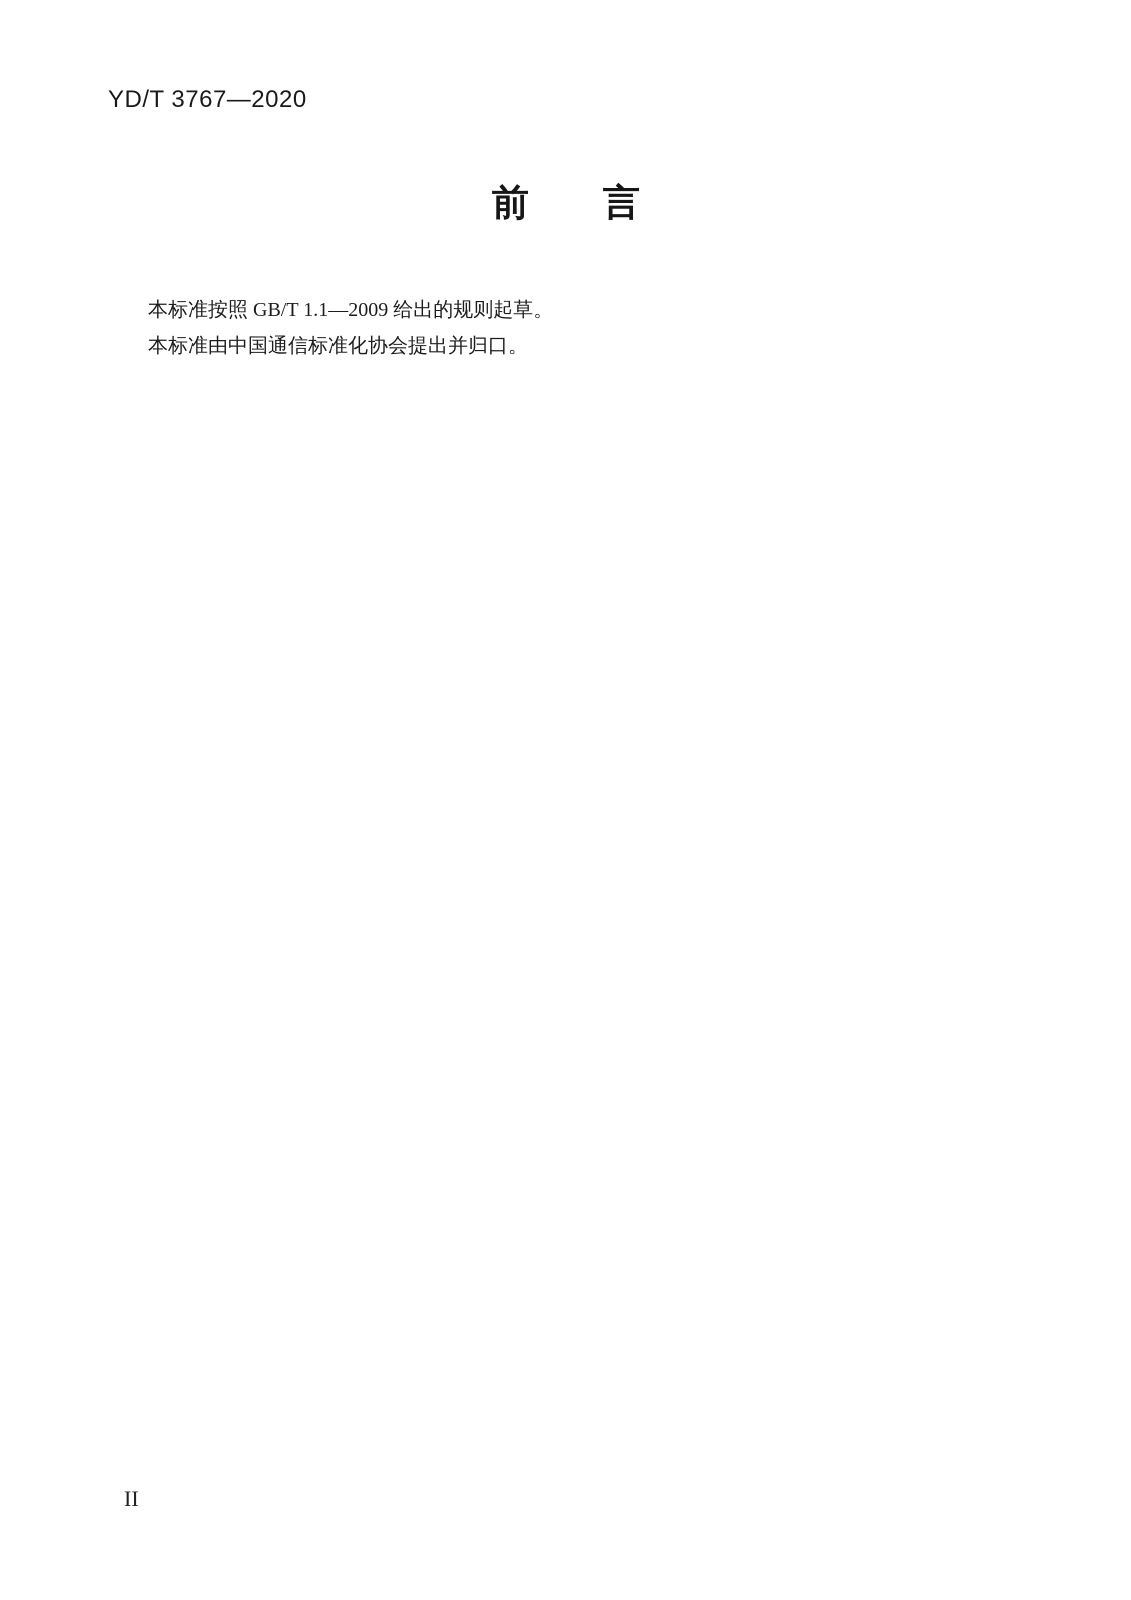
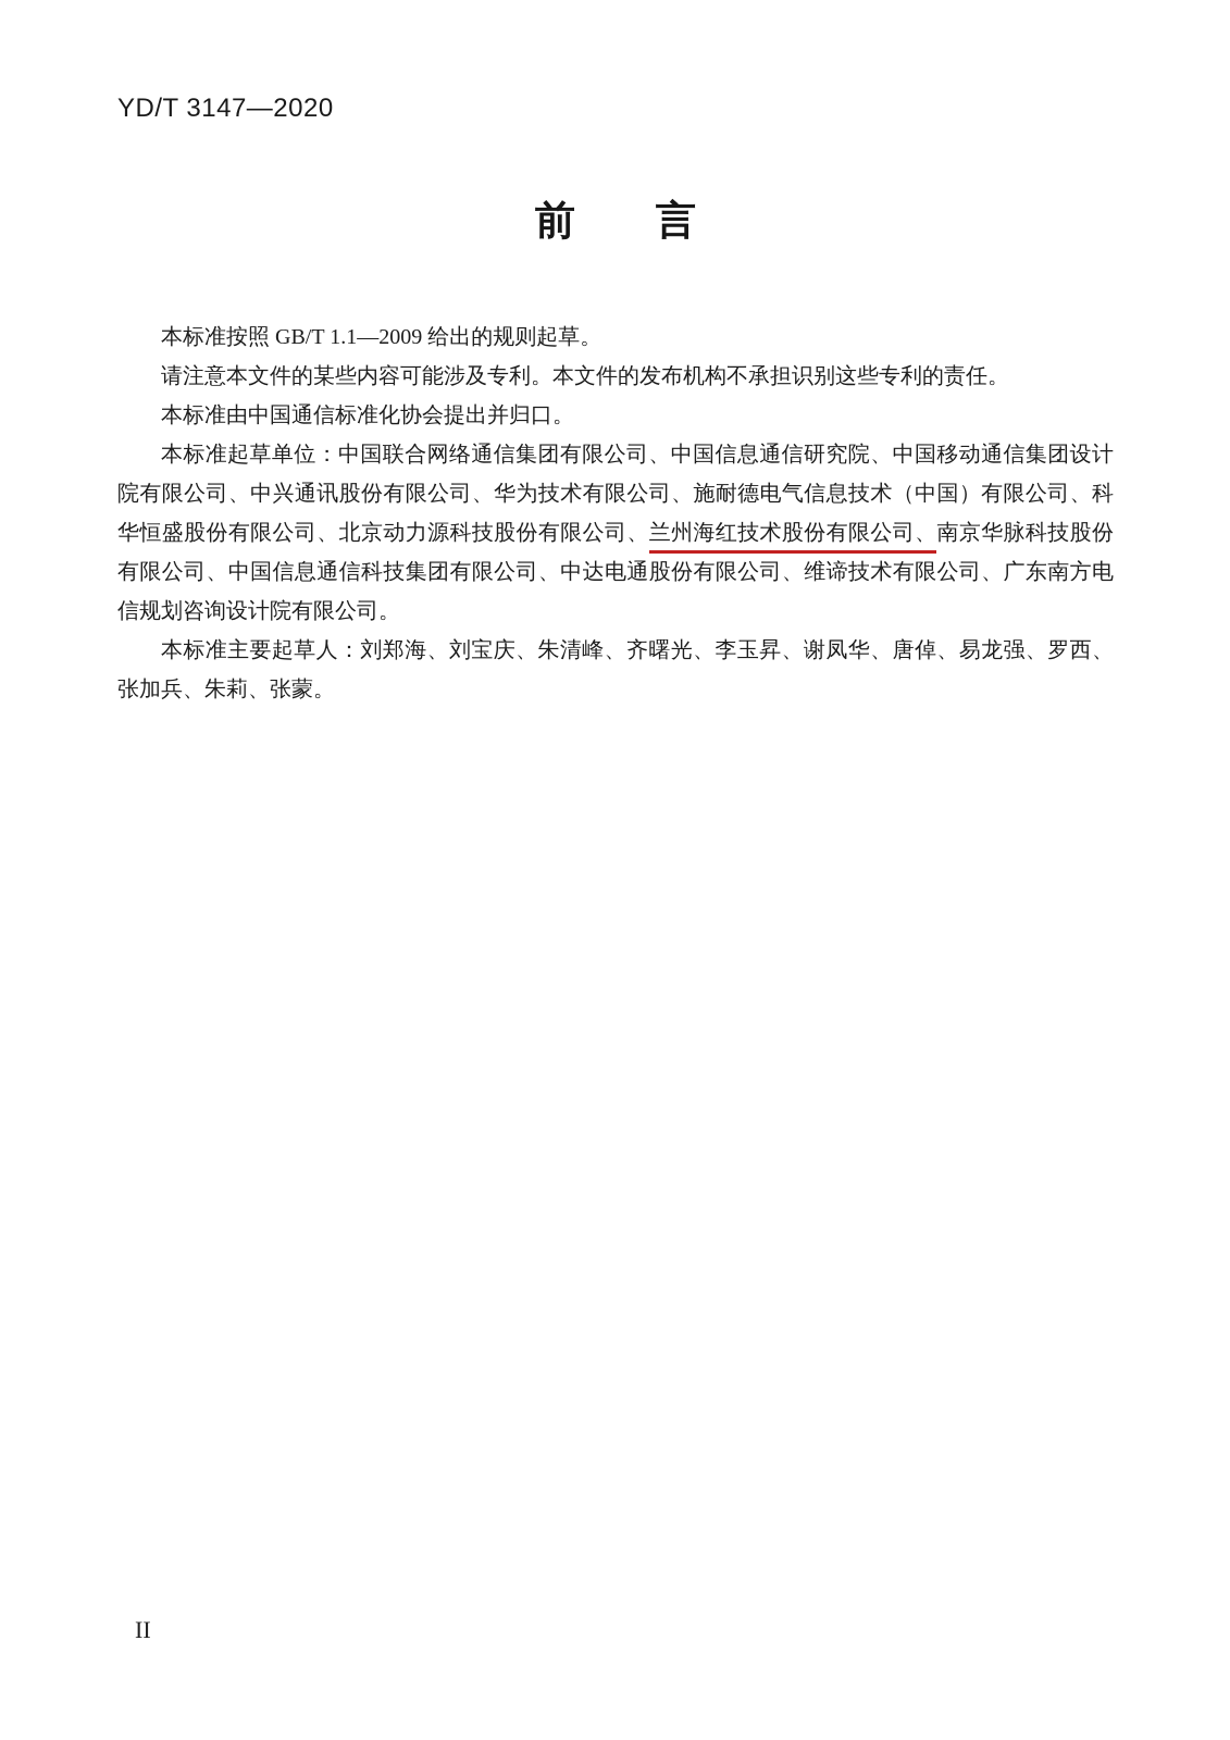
- YD/T 3767—2020
+ YD/T 3147—2020
  前 言
  本标准按照 GB/T 1.1—2009 给出的规则起草。
+ 请注意本文件的某些内容可能涉及专利。本文件的发布机构不承担识别这些专利的责任。
  本标准由中国通信标准化协会提出并归口。
+ 本标准起草单位：中国联合网络通信集团有限公司、中国信息通信研究院、中国移动通信集团设计院有限公司、中兴通讯股份有限公司、华为技术有限公司、施耐德电气信息技术（中国）有限公司、科华恒盛股份有限公司、北京动力源科技股份有限公司、兰州海红技术股份有限公司、南京华脉科技股份有限公司、中国信息通信科技集团有限公司、中达电通股份有限公司、维谛技术有限公司、广东南方电信规划咨询设计院有限公司。
+ 本标准主要起草人：刘郑海、刘宝庆、朱清峰、齐曙光、李玉昇、谢凤华、唐倬、易龙强、罗西、张加兵、朱莉、张蒙。
  II
